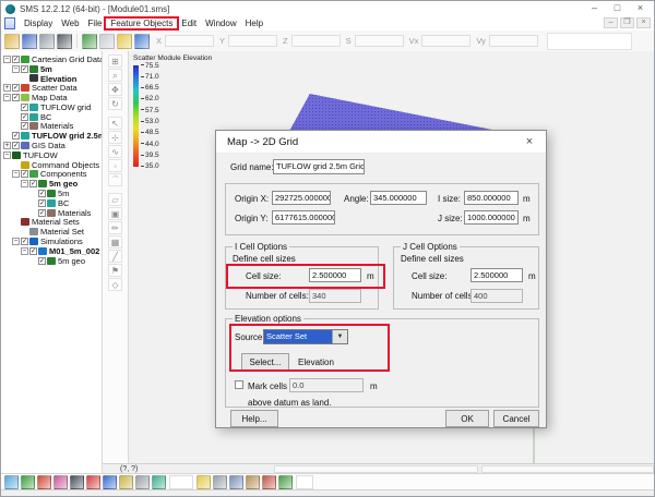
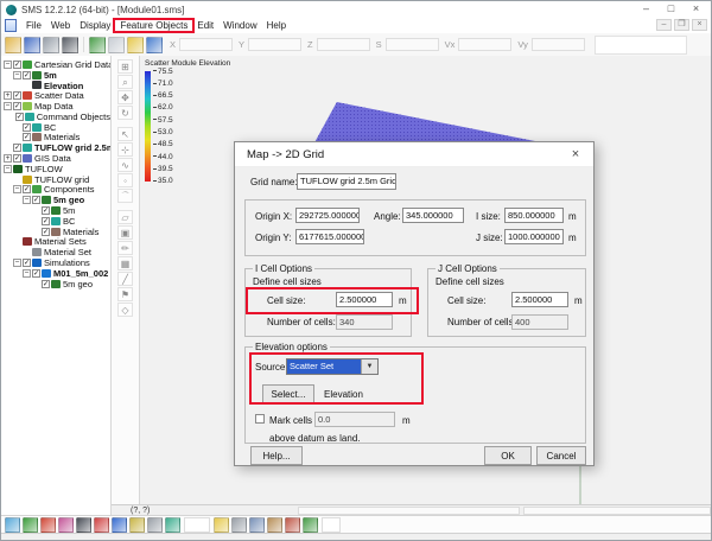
  SMS 12.2.12 (64-bit) - [Module01.sms]
  –
  □
  ×
- Display
+ File
  Web
- File
+ Display
  Feature Objects
  Edit
  Window
  Help
  X
  Y
  Z
  S
  Vx
  Vy
  Cartesian Grid Dat
  5m
  Elevation
  Scatter Data
  Map Data
- TUFLOW grid
+ Command Objects
  BC
  Materials
  TUFLOW grid 2.5
  GIS Data
  TUFLOW
- Command Objects
+ TUFLOW grid
  Components
  5m geo
  5m
  BC
  Materials
  Material Sets
  Material Set
  Simulations
  M01_5m_002
  5m geo
  ⊞
  ⌕
  ✥
  ↻
  ↖
  ⊹
  ∿
  ◦
  ⌒
  ▱
  ▣
  ✏
  ▦
  ╱
  ⚑
  ◇
  Map -> 2D Grid
  ×
  Grid name
  TUFLOW grid 2.5m Grid
  Origin X:
  292725.000000
  Angle:
  345.000000
  I size:
  850.000000
  m
  Origin Y:
  6177615.000000
  J size:
  1000.000000
  m
  I Cell Options
  Define cell sizes
  Cell size:
  2.500000
  m
  Number of cells:
  340
  J Cell Options
  Define cell sizes
  Cell size:
  2.500000
  m
  Number of cell
  400
  Elevation options
  Source
  Scatter Set
  Select...
  Elevation
  Mark cells
  0.0
  m
  above datum as land.
  Help...
  OK
  Cancel
